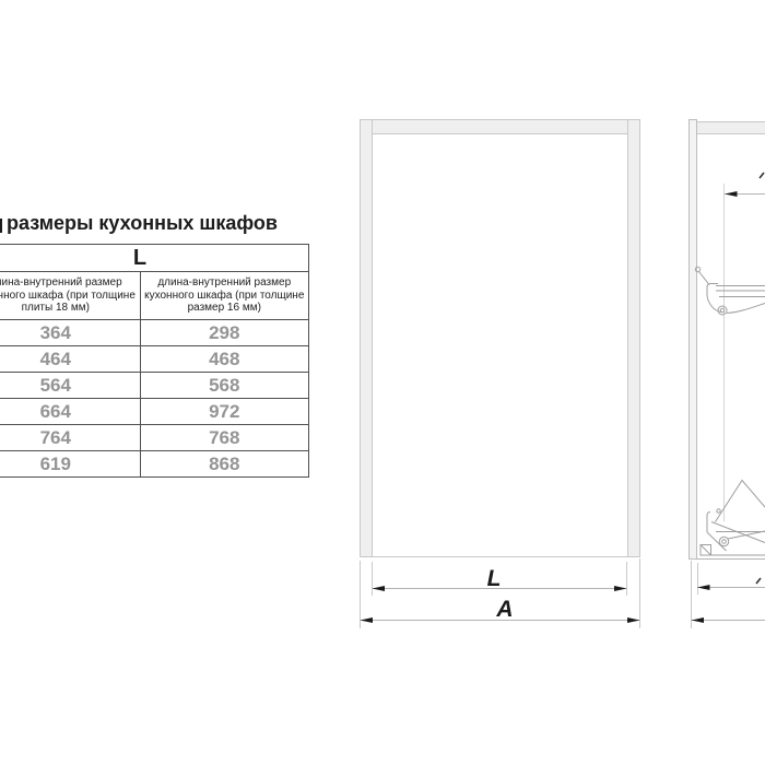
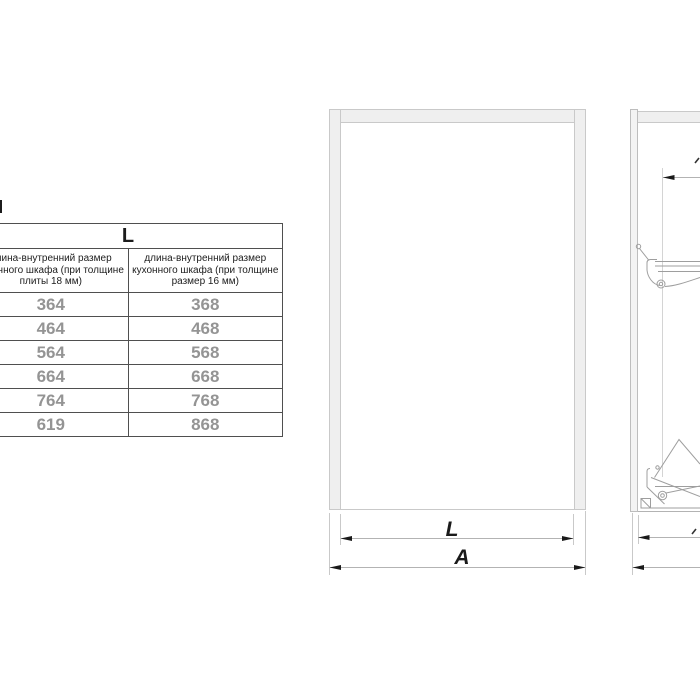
- размеры кухонных шкафов
  L
  ина-внутренний размер нного шкафа (при толщине плиты 18 мм)	длина-внутренний размер кухонного шкафа (при толщине размер 16 мм)
- 364	298
+ 364	368
  464	468
  564	568
- 664	972
+ 664	668
  764	768
  619	868
  L
  A
